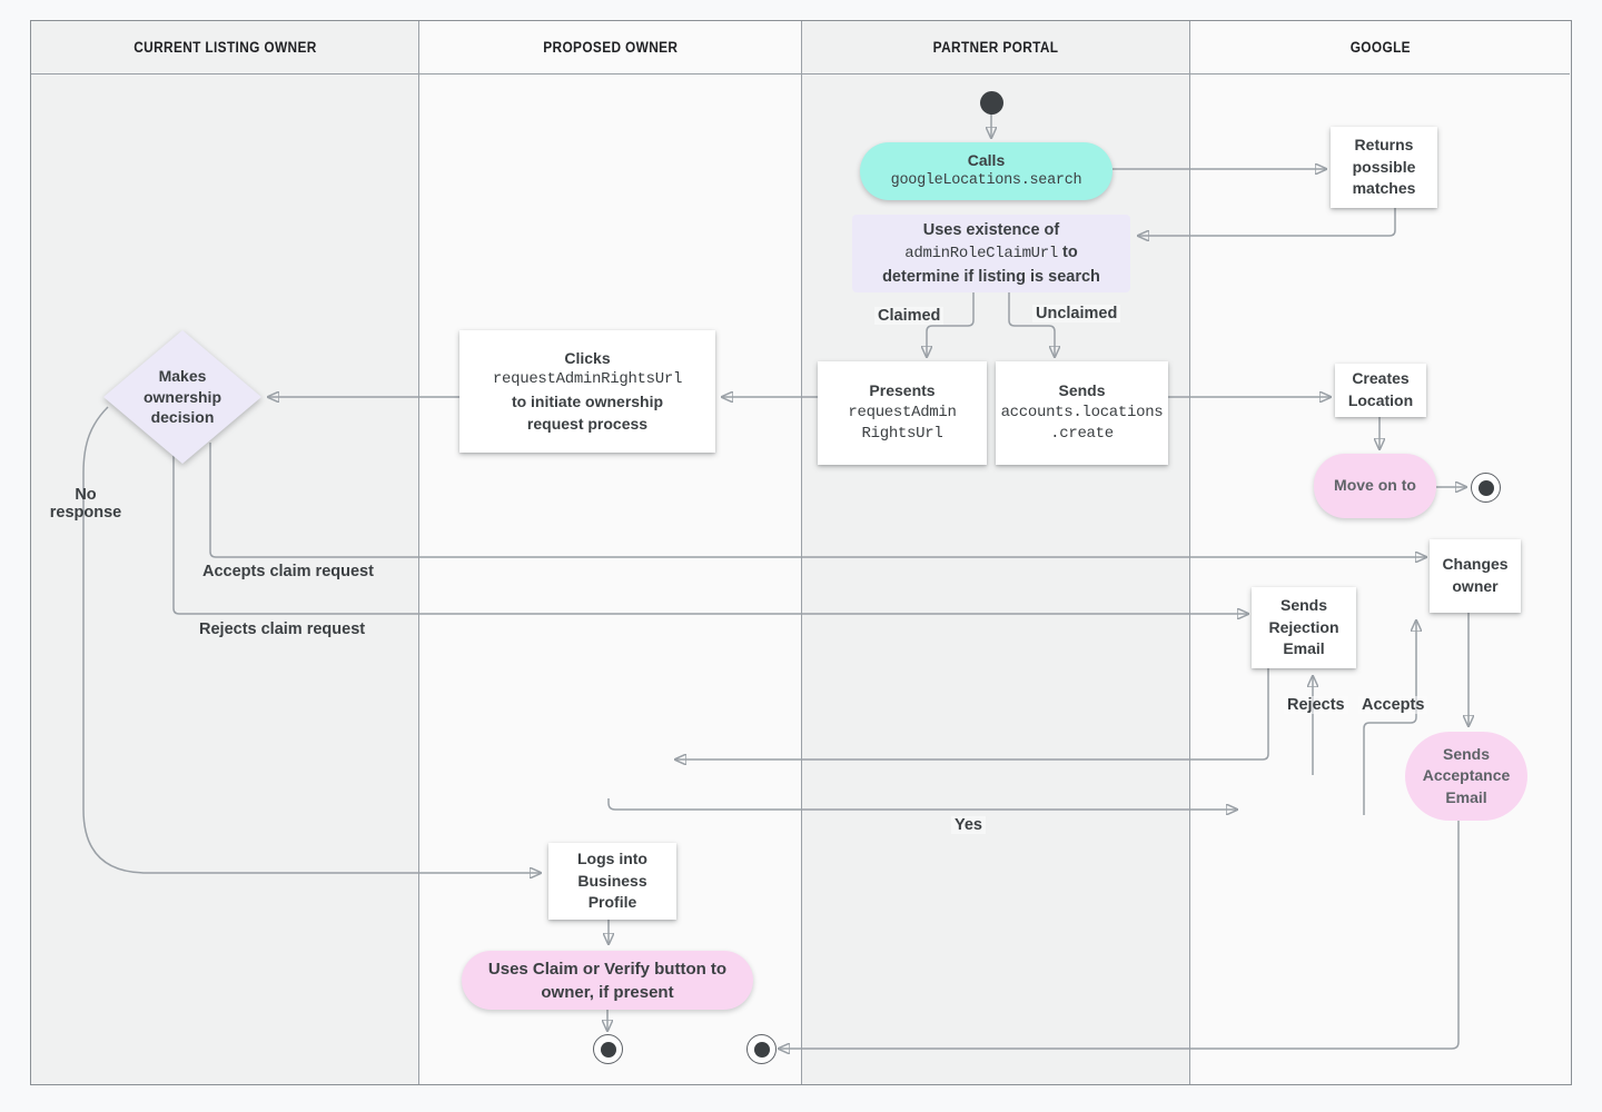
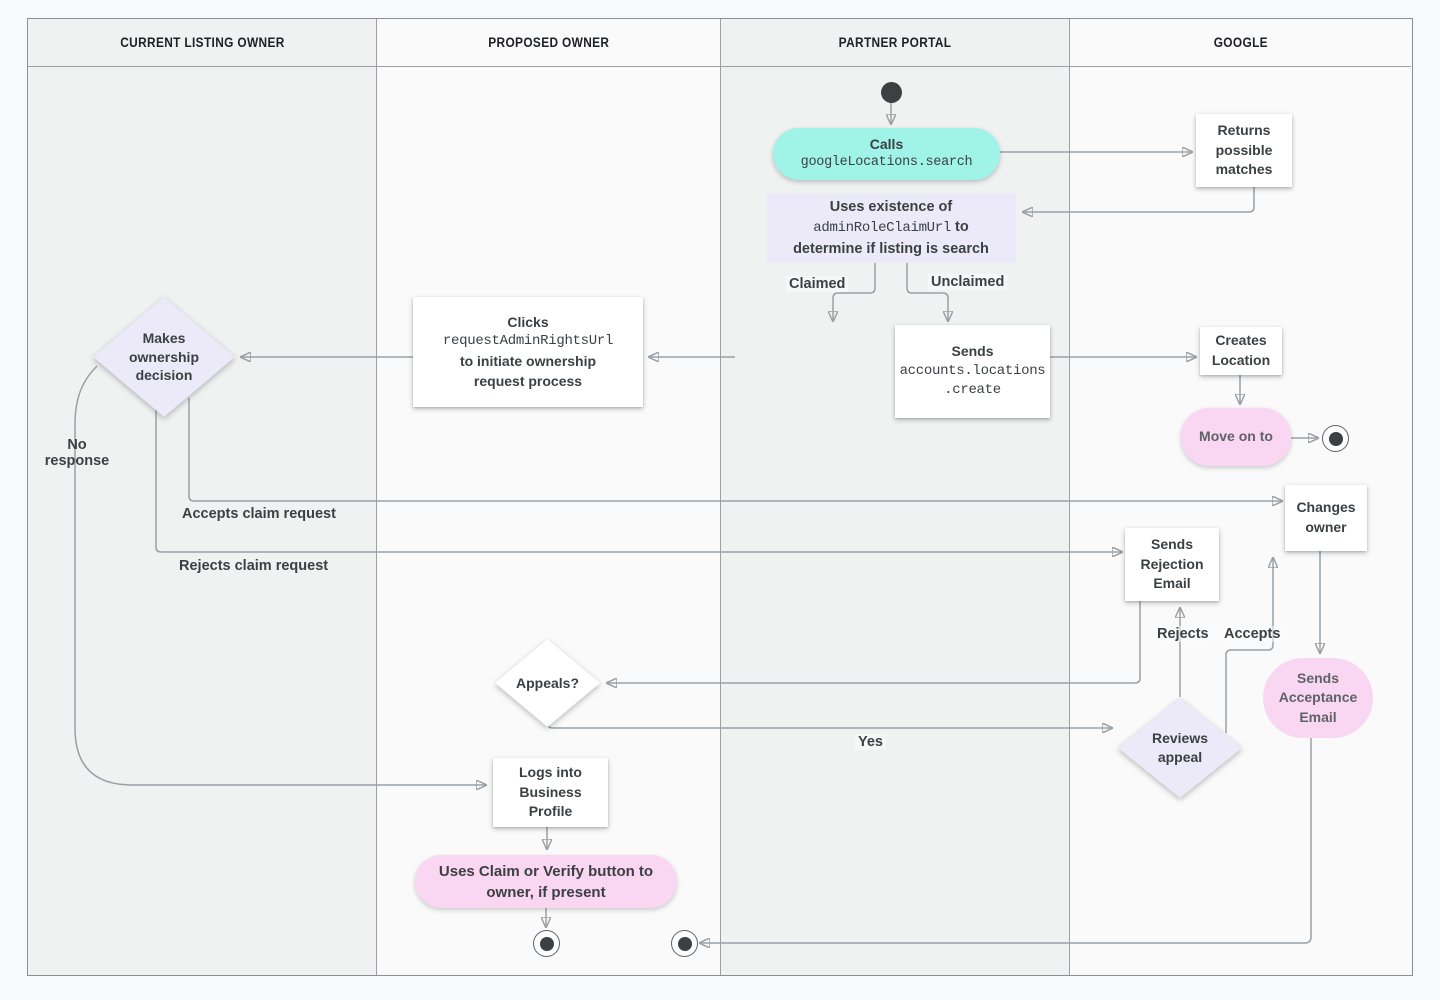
  CURRENT LISTING OWNER
  PROPOSED OWNER
  PARTNER PORTAL
  GOOGLE
  Calls
  googleLocations.search
  Returns possible matches
  Uses existence of
  adminRoleClaimUrl to
  determine if listing is search
- Presents
- requestAdmin
- RightsUrl
  Sends
  accounts.locations
  .create
  Creates Location
  Move on to
  Clicks
  requestAdminRightsUrl
  to initiate ownership
  request process
  Makes ownership decision
  Changes owner
  Sends Rejection Email
  Sends Acceptance Email
+ Reviews appeal
+ Appeals?
  Logs into Business Profile
  Uses Claim or Verify button to owner, if present
  Claimed
  Unclaimed
  No response
  Accepts claim request
  Rejects claim request
  Rejects
  Accepts
  Yes
